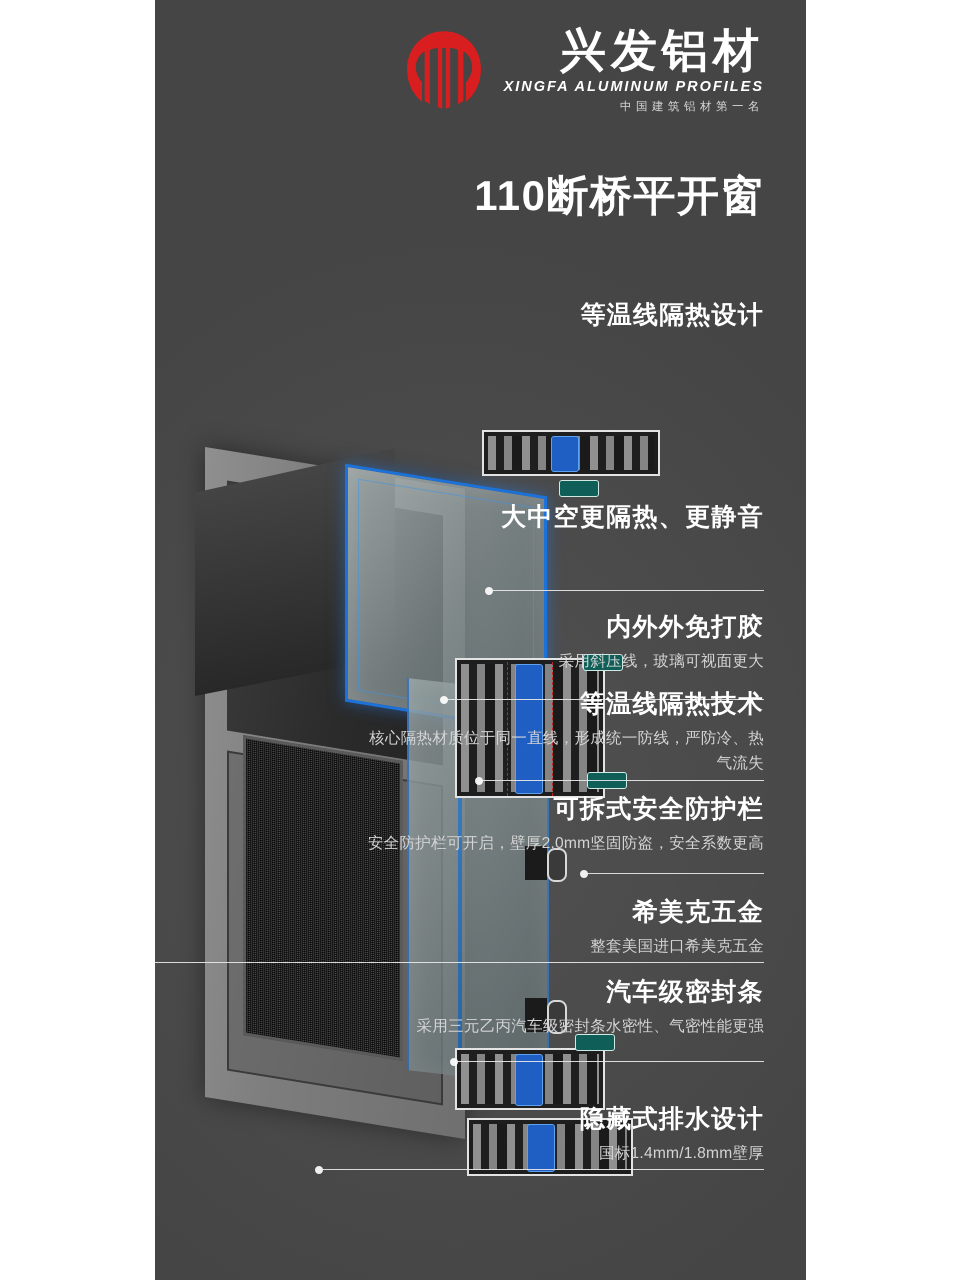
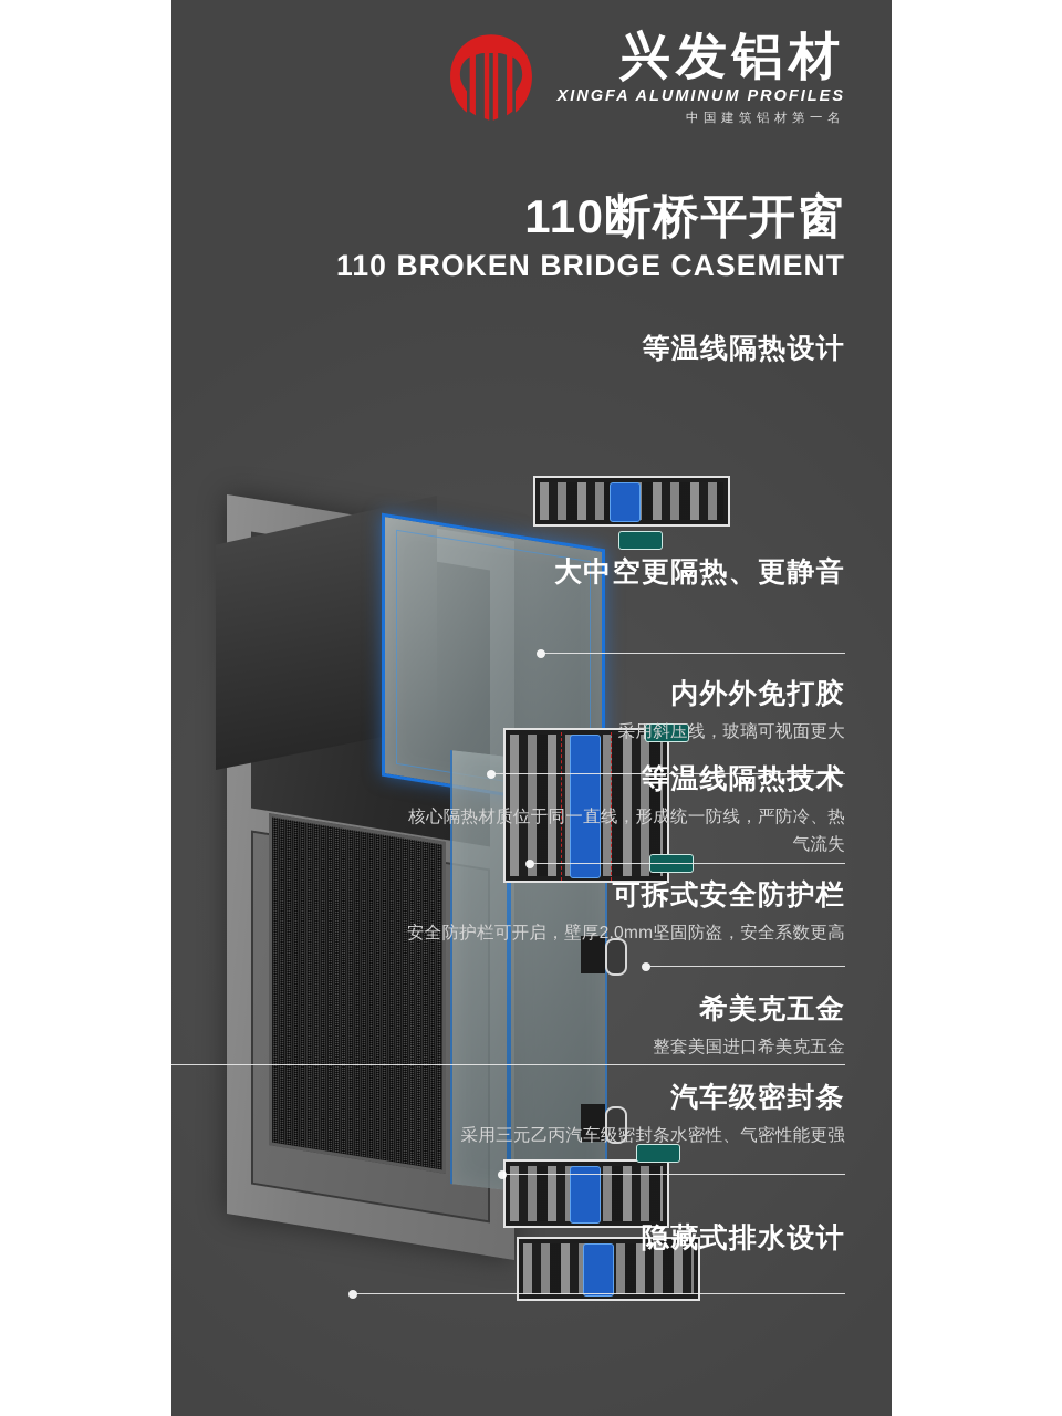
  兴发铝材
  XINGFA ALUMINUM PROFILES
  中国建筑铝材第一名
  110断桥平开窗
+ 110 BROKEN BRIDGE CASEMENT
  等温线隔热设计
  大中空更隔热、更静音
  内外外免打胶
  采用斜压线，玻璃可视面更大
  等温线隔热技术
  核心隔热材质位于同一直线，形成统一防线，严防冷、热气流失
  可拆式安全防护栏
  安全防护栏可开启，壁厚2.0mm坚固防盗，安全系数更高
  希美克五金
  整套美国进口希美克五金
  汽车级密封条
  采用三元乙丙汽车级密封条水密性、气密性能更强
  隐藏式排水设计
- 国标1.4mm/1.8mm壁厚
